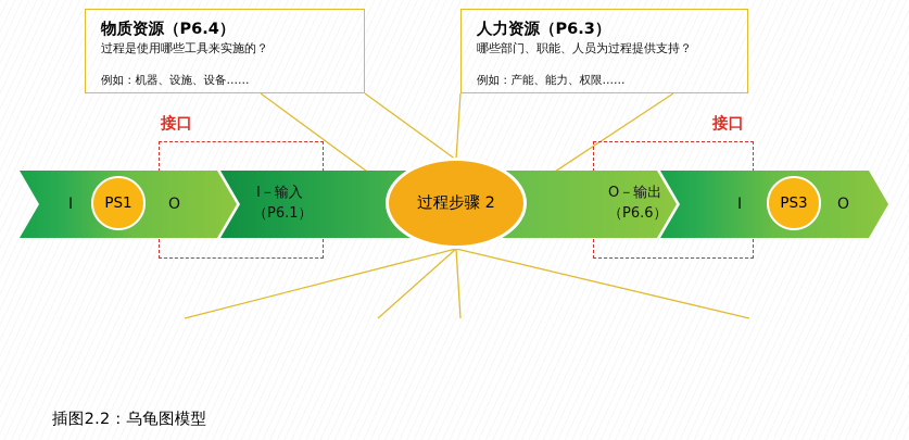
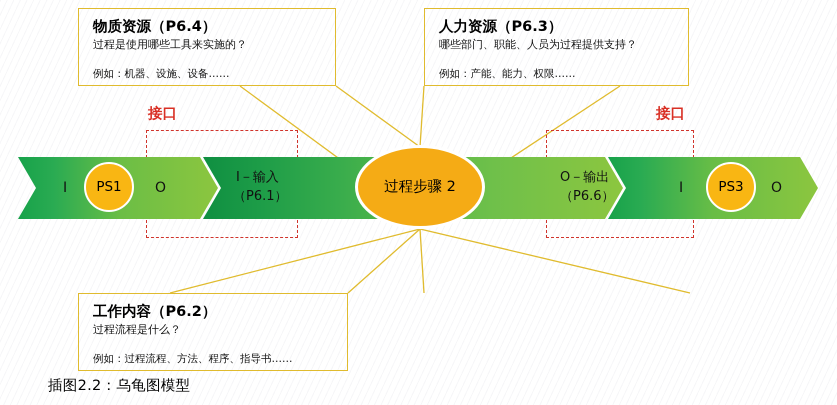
  接口
  接口
  I
  O
  I－输入
  （P6.1）
  O－输出
  （P6.6）
  I
  O
  PS1
  PS3
  过程步骤 2
  物质资源（P6.4）
  过程是使用哪些工具来实施的？
  例如：机器、设施、设备……
  人力资源（P6.3）
  哪些部门、职能、人员为过程提供支持？
  例如：产能、能力、权限……
+ 工作内容（P6.2）
+ 过程流程是什么？
+ 例如：过程流程、方法、程序、指导书……
  插图2.2：乌龟图模型
